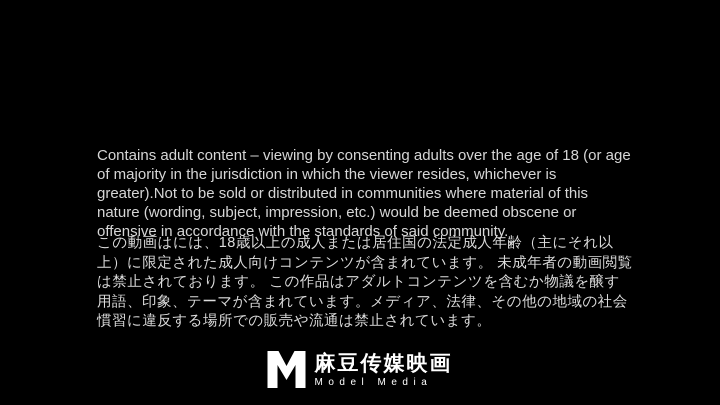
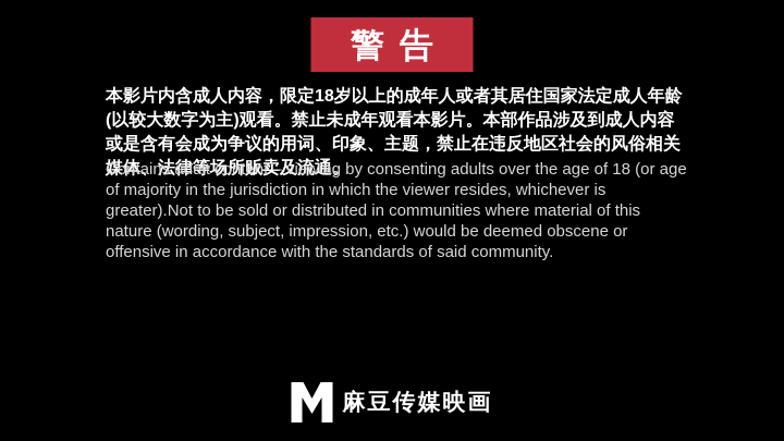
+ 警告
+ 本影片内含成人内容，限定18岁以上的成年人或者其居住国家法定成人年龄(以较大数字为主)观看。禁止未成年观看本影片。本部作品涉及到成人内容或是含有会成为争议的用词、印象、主题，禁止在违反地区社会的风俗相关媒体、法律等场所贩卖及流通。
  Contains adult content – viewing by consenting adults over the age of 18 (or age of majority in the jurisdiction in which the viewer resides, whichever is greater).Not to be sold or distributed in communities where material of this nature (wording, subject, impression, etc.) would be deemed obscene or offensive in accordance with the standards of said community.
- この動画はには、18歳以上の成人または居住国の法定成人年齢（主にそれ以上）に限定された成人向けコンテンツが含まれています。 未成年者の動画閲覧は禁止されております。 この作品はアダルトコンテンツを含むか物議を醸す用語、印象、テーマが含まれています。メディア、法律、その他の地域の社会慣習に違反する場所での販売や流通は禁止されています。
  麻豆传媒映画
- Model Media
